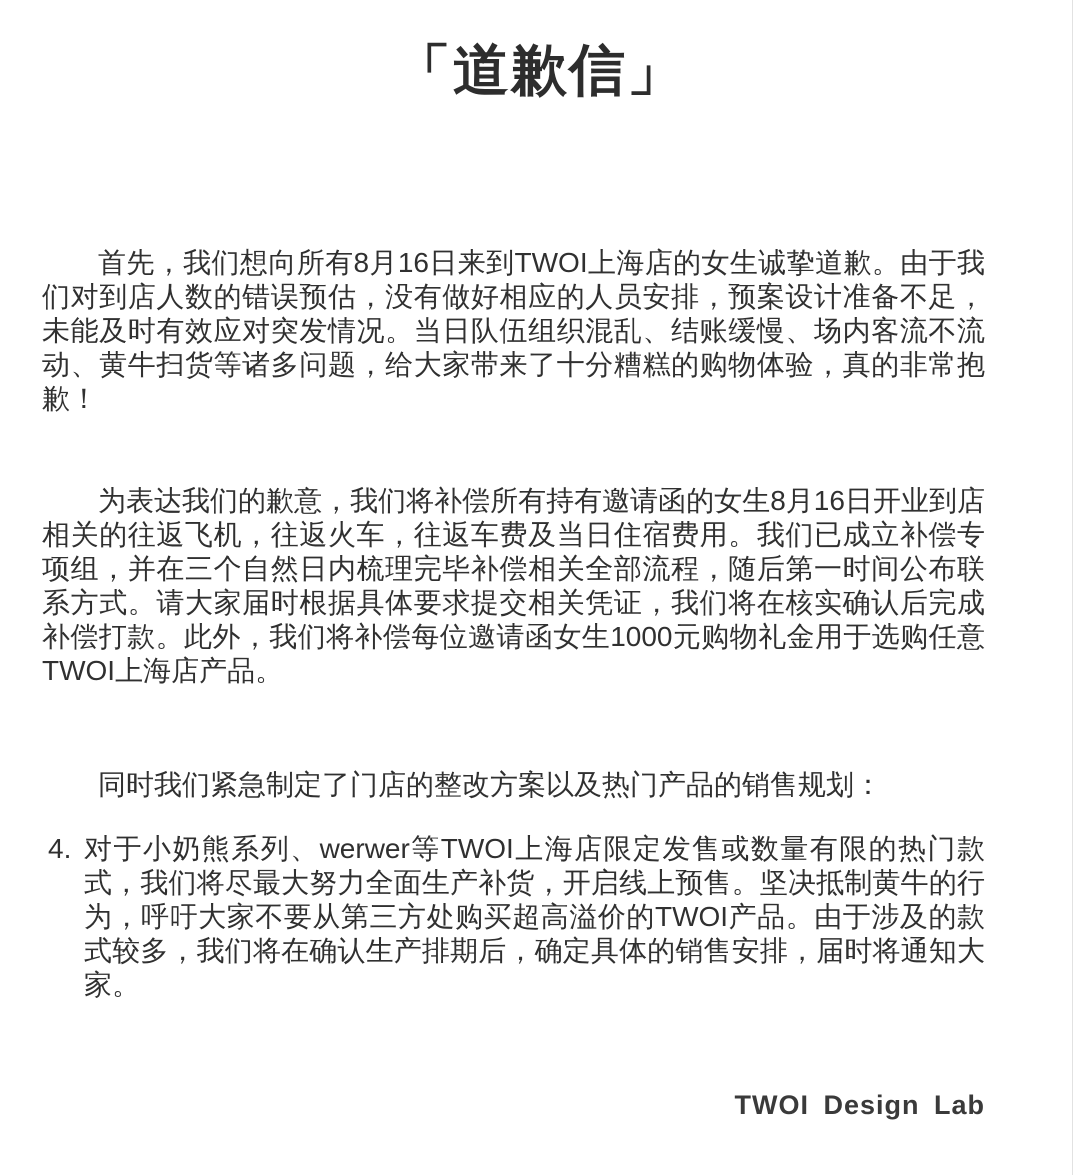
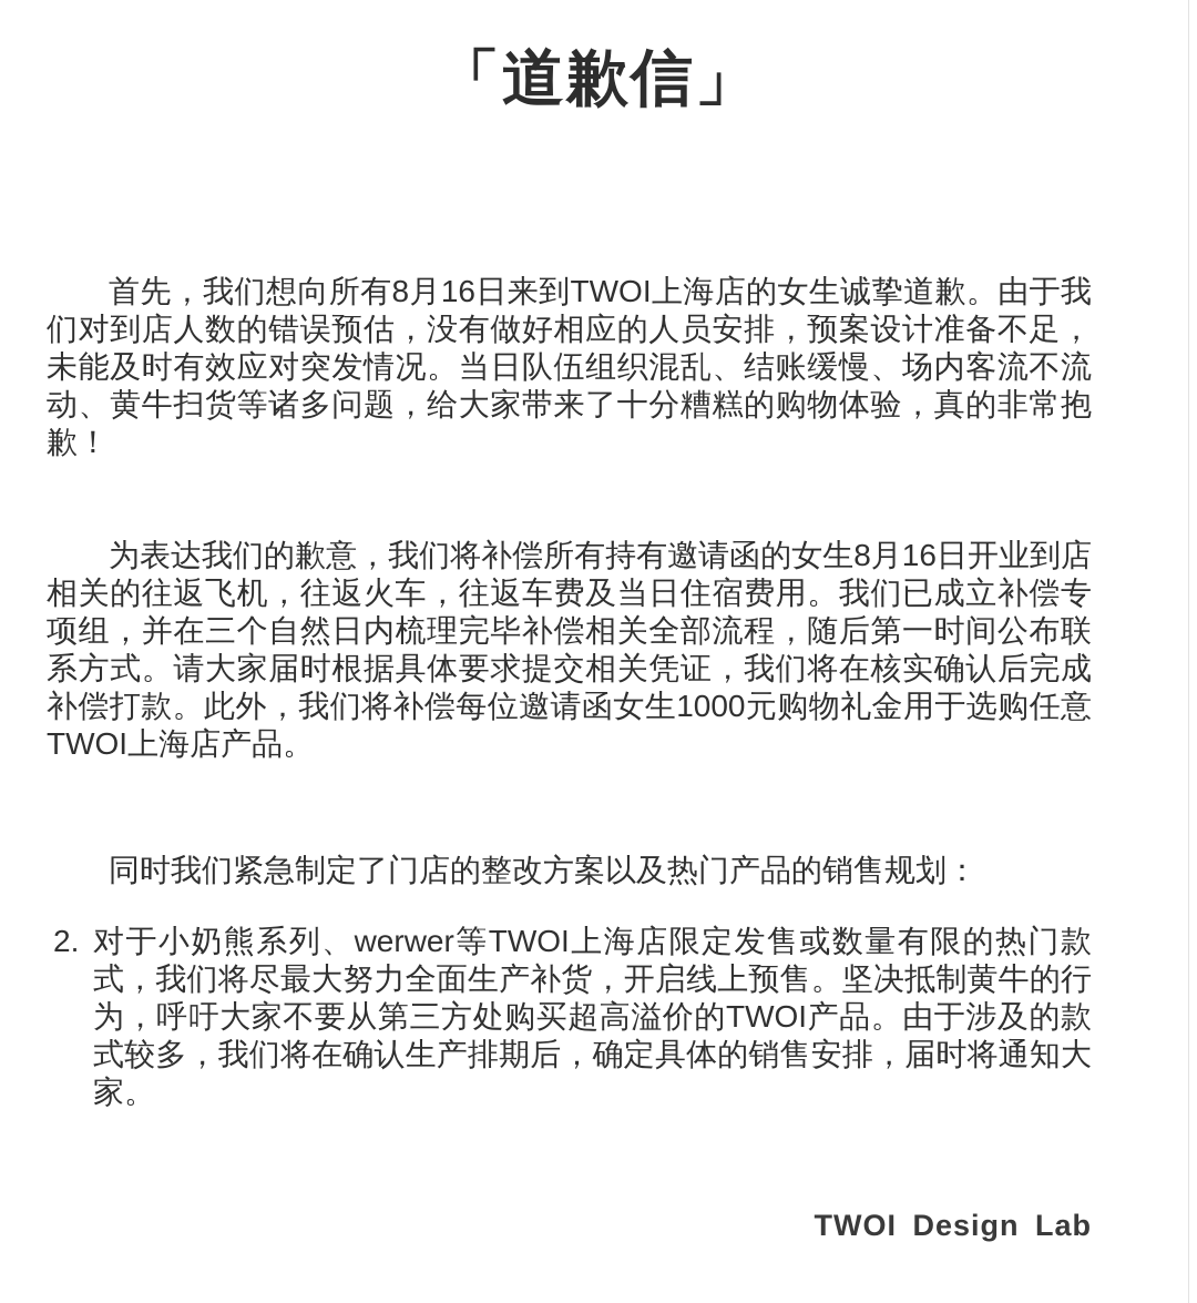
  「道歉信」
  首先，我们想向所有8月16日来到TWOI上海店的女生诚挚道歉。由于我们对到店人数的错误预估，没有做好相应的人员安排，预案设计准备不足，未能及时有效应对突发情况。当日队伍组织混乱、结账缓慢、场内客流不流动、黄牛扫货等诸多问题，给大家带来了十分糟糕的购物体验，真的非常抱歉！
  为表达我们的歉意，我们将补偿所有持有邀请函的女生8月16日开业到店相关的往返飞机，往返火车，往返车费及当日住宿费用。我们已成立补偿专项组，并在三个自然日内梳理完毕补偿相关全部流程，随后第一时间公布联系方式。请大家届时根据具体要求提交相关凭证，我们将在核实确认后完成补偿打款。此外，我们将补偿每位邀请函女生1000元购物礼金用于选购任意TWOI上海店产品。
  同时我们紧急制定了门店的整改方案以及热门产品的销售规划：
- 4.
+ 2.
  对于小奶熊系列、werwer等TWOI上海店限定发售或数量有限的热门款式，我们将尽最大努力全面生产补货，开启线上预售。坚决抵制黄牛的行为，呼吁大家不要从第三方处购买超高溢价的TWOI产品。由于涉及的款式较多，我们将在确认生产排期后，确定具体的销售安排，届时将通知大家。
  TWOI Design Lab
